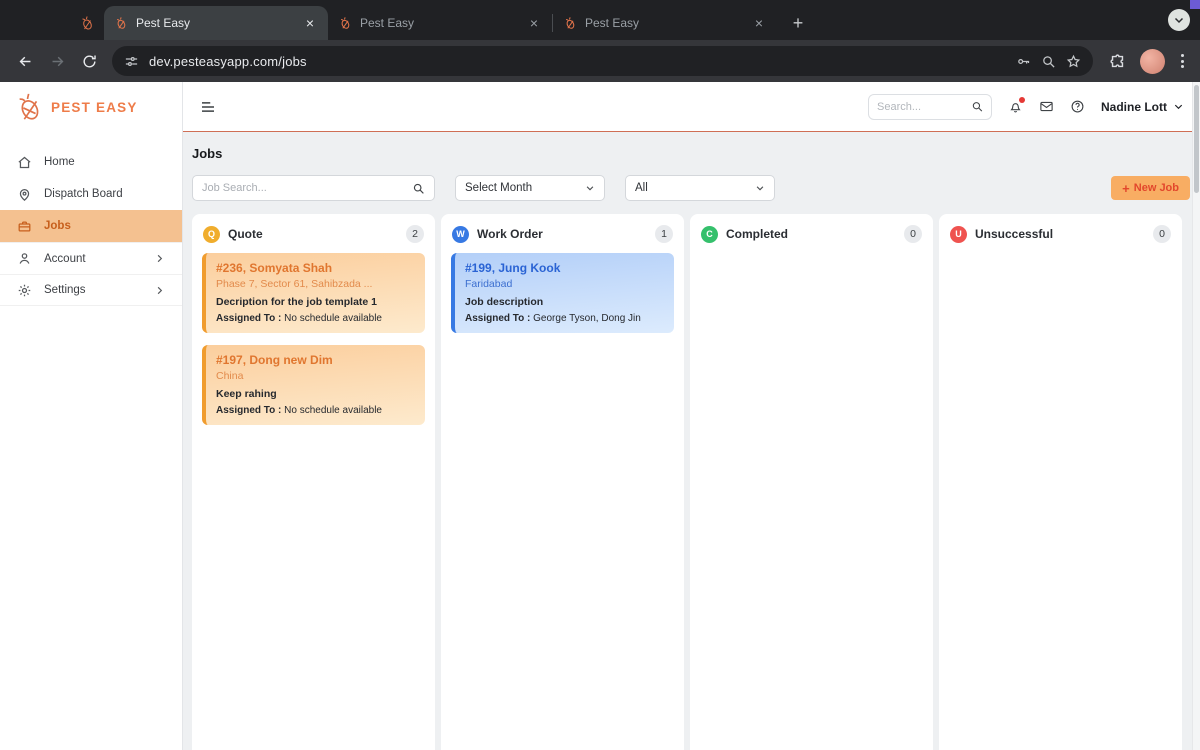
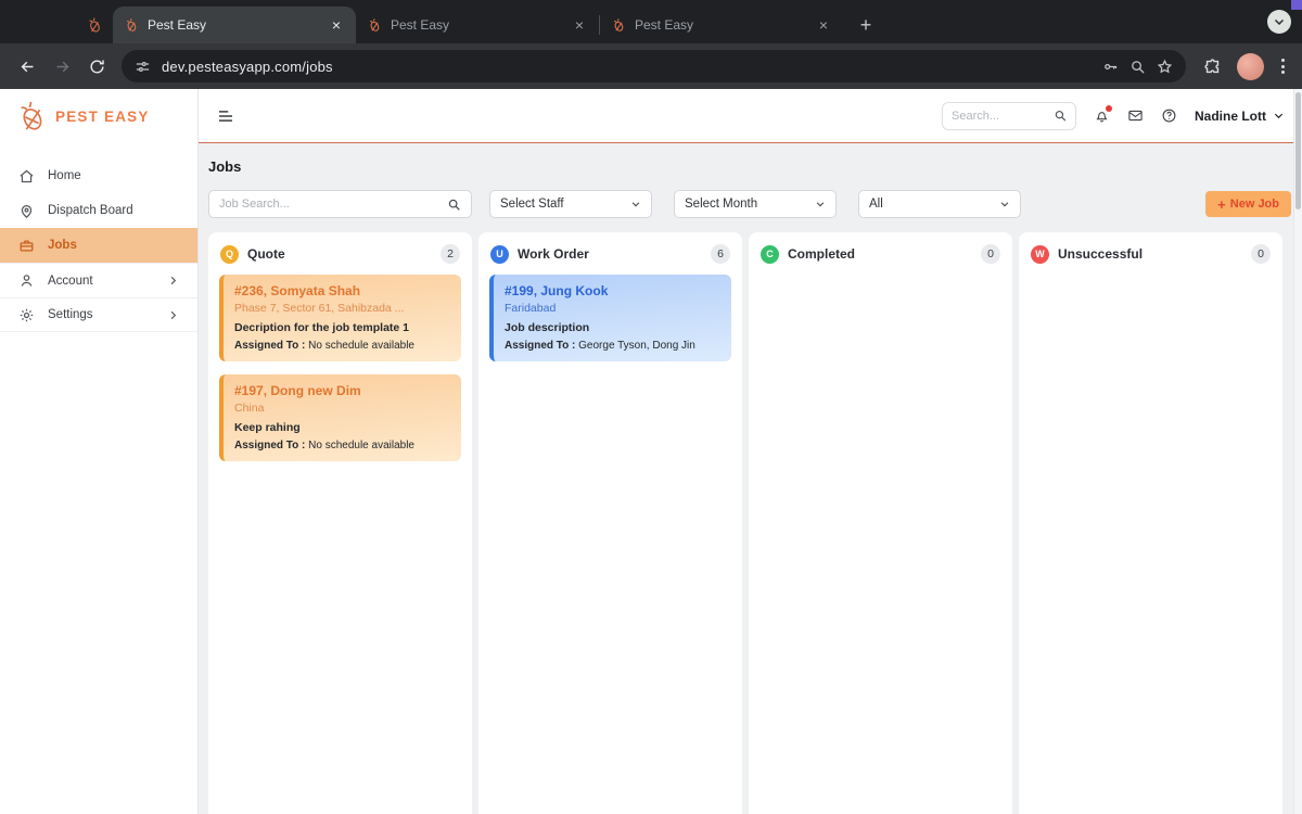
  Pest Easy
  ×
  Pest Easy
  ×
  Pest Easy
  ×
  +
  dev.pesteasyapp.com/jobs
  PEST EASY
  Home
  Dispatch Board
  Jobs
  Account
  Settings
  Search...
  Nadine Lott
  Jobs
  Job Search...
+ Select Staff
  Select Month
  All
  +
  New Job
  Q
  Quote
  2
  #236, Somyata Shah
  Phase 7, Sector 61, Sahibzada ...
  Decription for the job template 1
  Assigned To : No schedule available
  #197, Dong new Dim
  China
  Keep rahing
  Assigned To : No schedule available
- W
+ U
  Work Order
- 1
+ 6
  #199, Jung Kook
  Faridabad
  Job description
  Assigned To : George Tyson, Dong Jin
  C
  Completed
  0
- U
+ W
  Unsuccessful
  0
